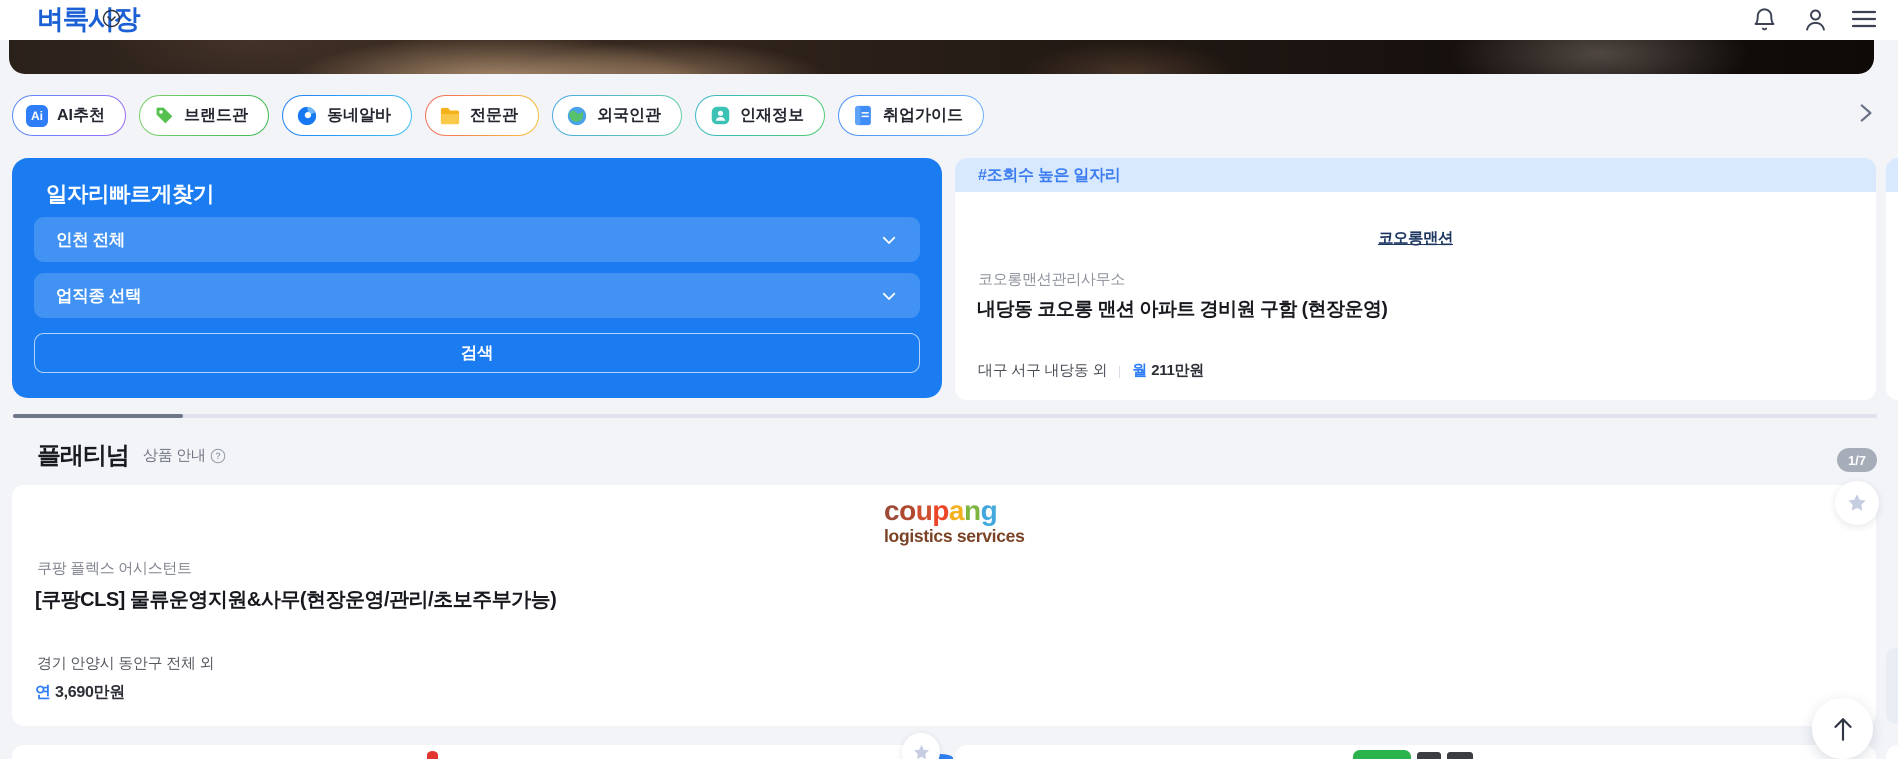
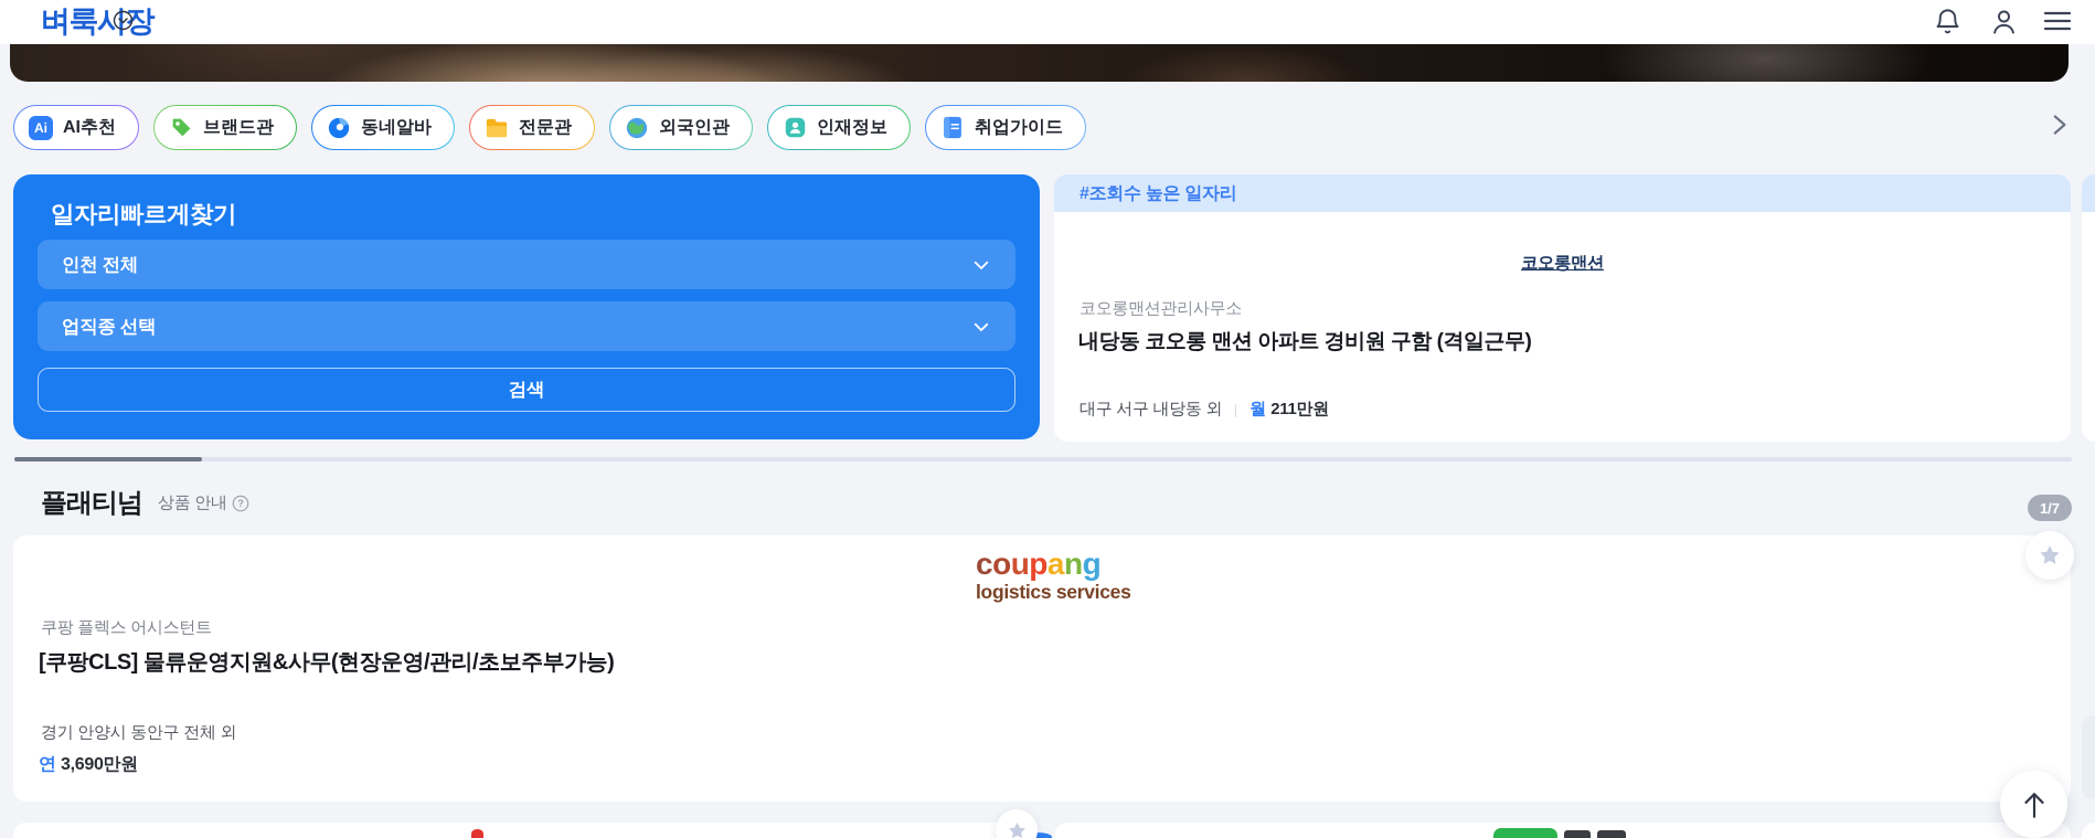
  벼룩시장
  Ai
  AI추천
  브랜드관
  동네알바
  전문관
  외국인관
  인재정보
  취업가이드
  일자리빠르게찾기
  인천 전체
  업직종 선택
  검색
  #조회수 높은 일자리
  코오롱맨션
  코오롱맨션관리사무소
- 내당동 코오롱 맨션 아파트 경비원 구함 (현장운영)
+ 내당동 코오롱 맨션 아파트 경비원 구함 (격일근무)
  대구 서구 내당동 외
  월
  211만원
  플래티넘
  상품 안내
  ?
  1/7
  coupang
  logistics services
  쿠팡 플렉스 어시스턴트
  [쿠팡CLS] 물류운영지원&사무(현장운영/관리/초보주부가능)
  경기 안양시 동안구 전체 외
  연
  3,690만원
